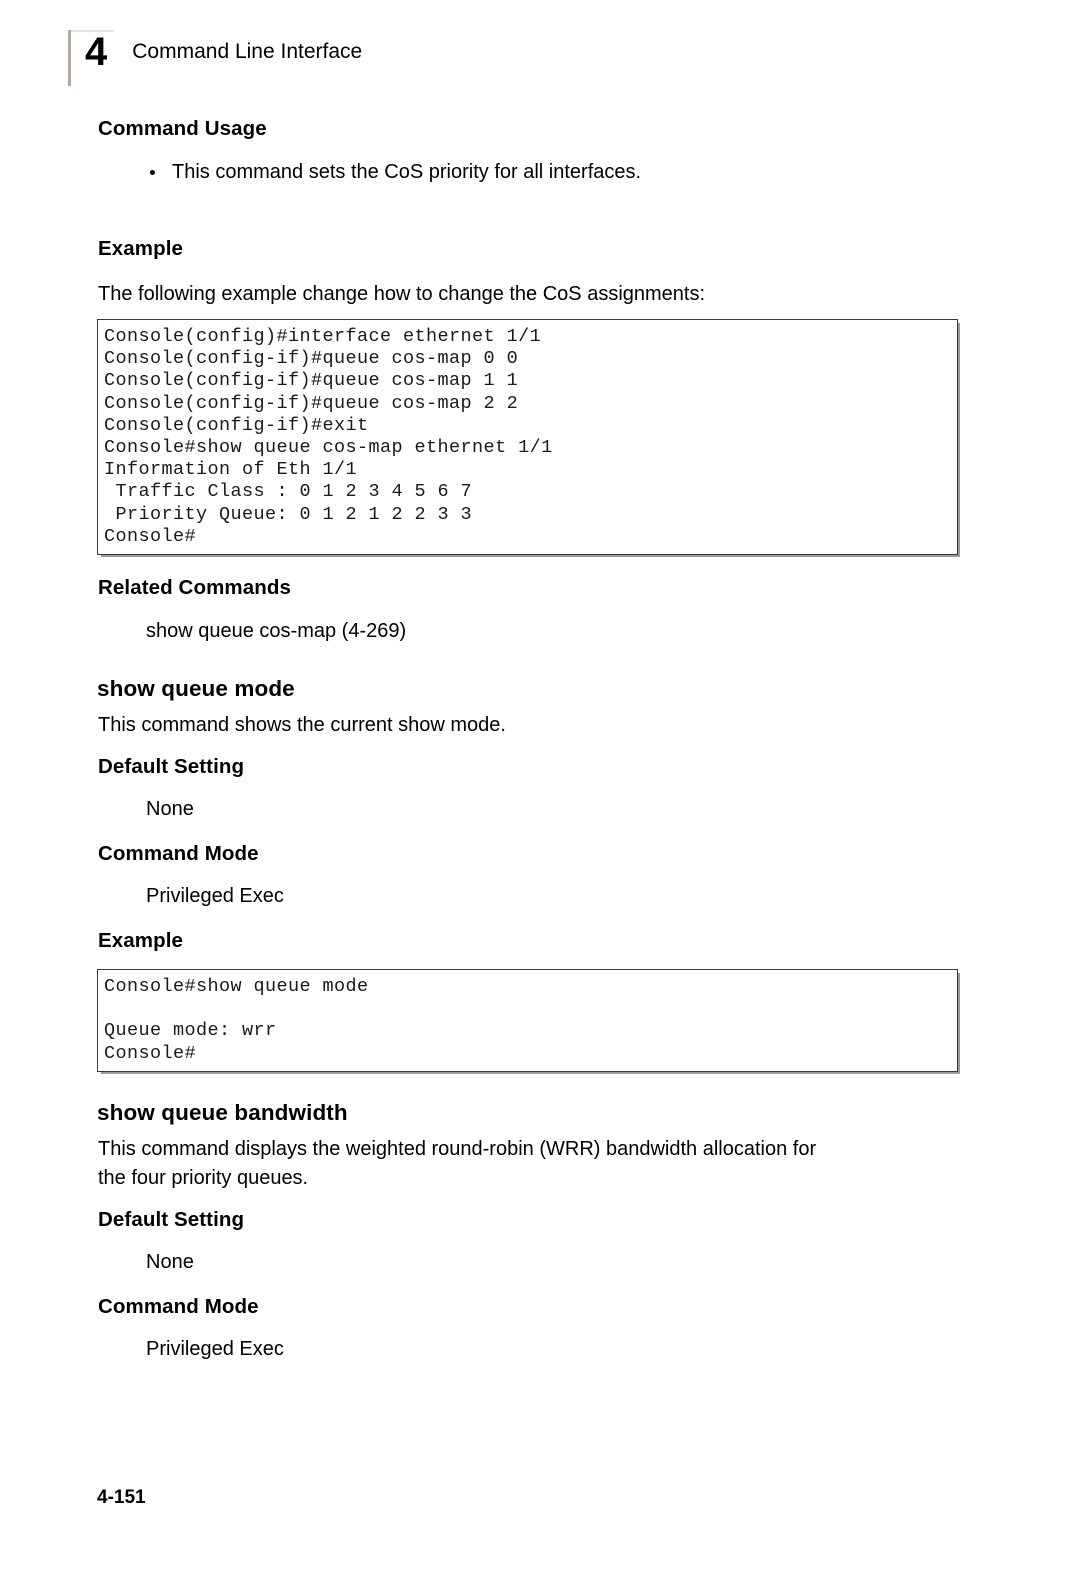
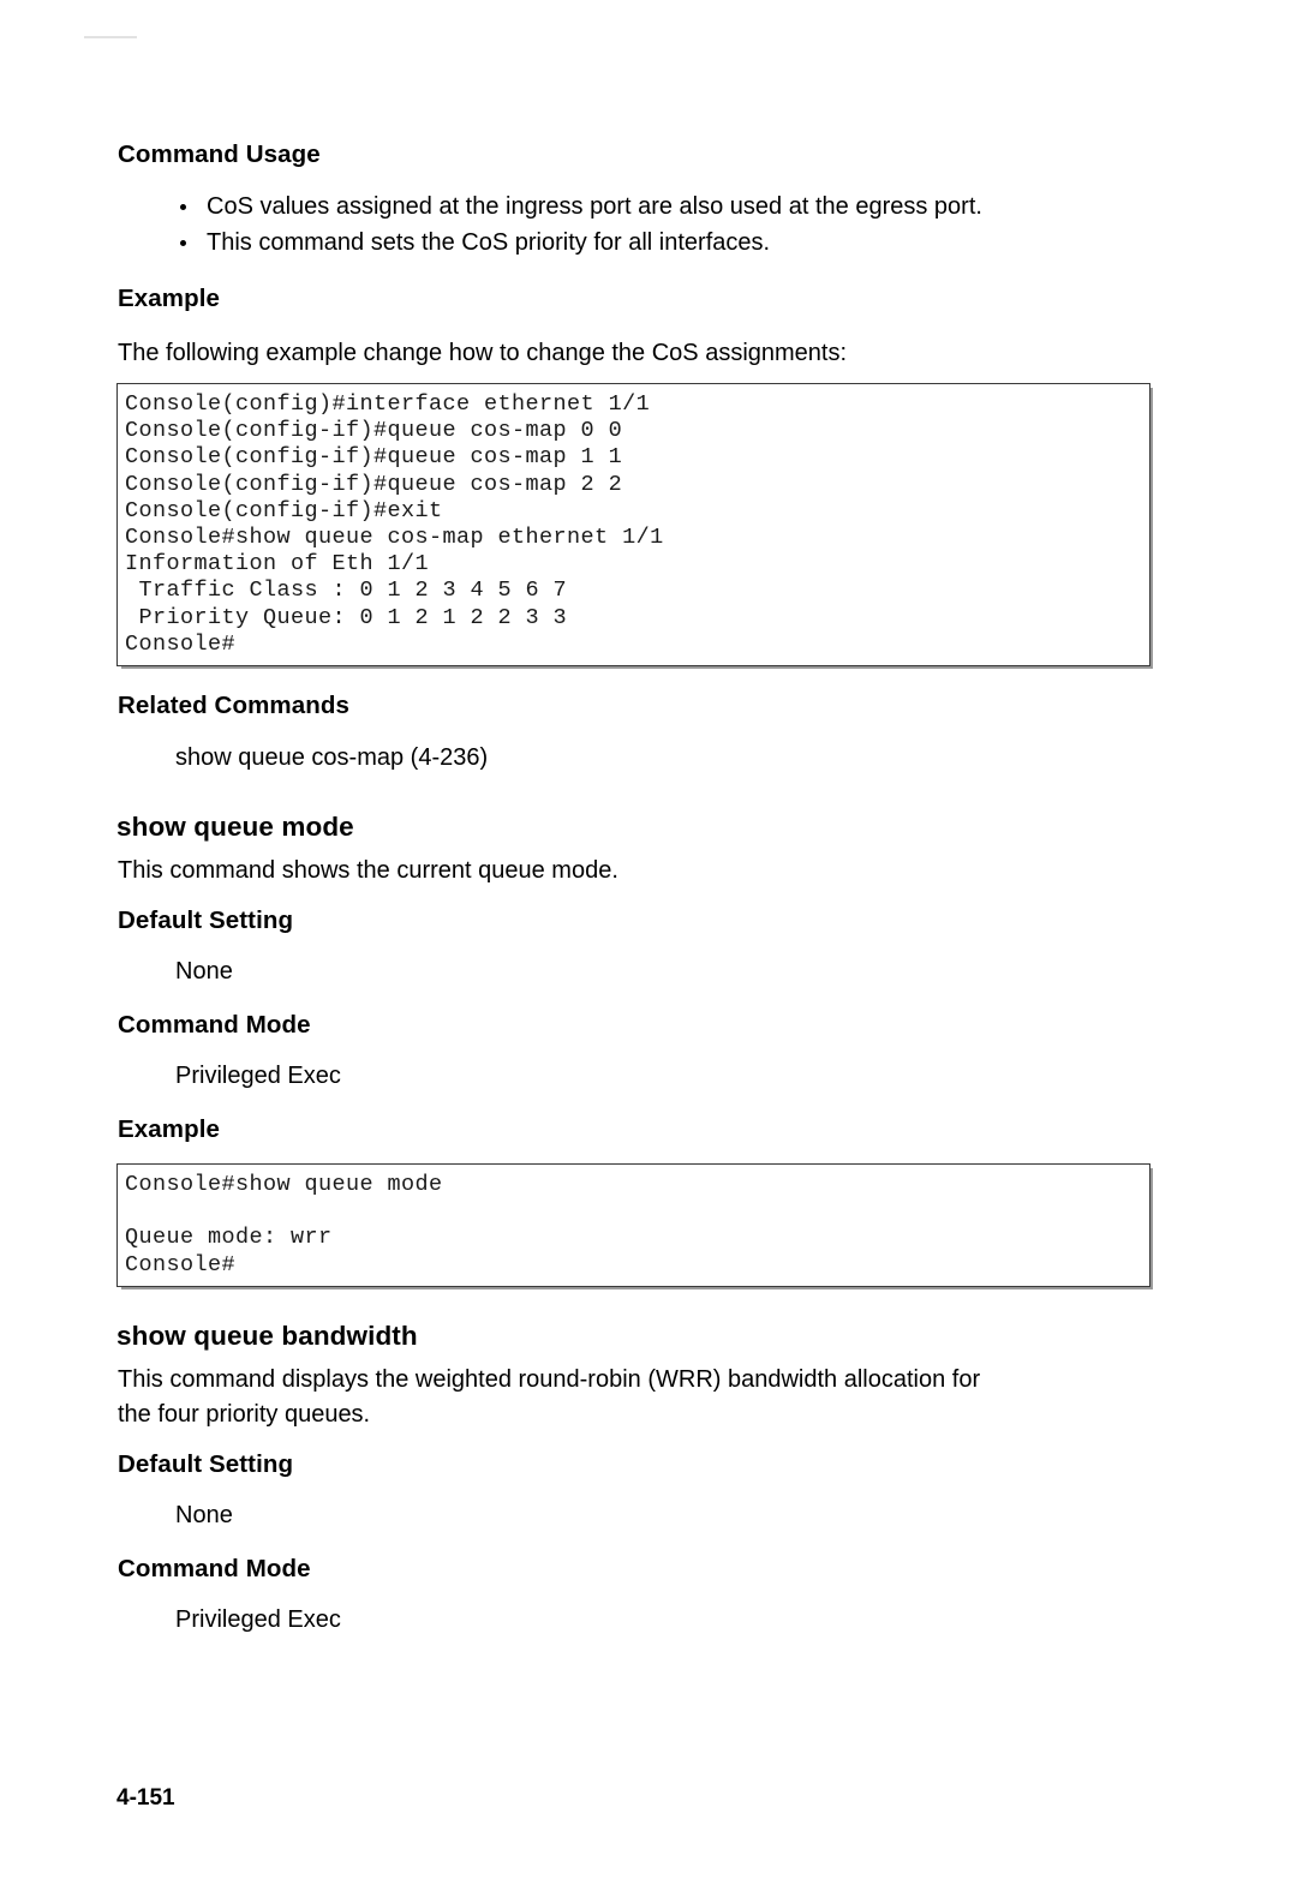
- 4
- Command Line Interface
  Command Usage
+ CoS values assigned at the ingress port are also used at the egress port.
  This command sets the CoS priority for all interfaces.
  Example
  The following example change how to change the CoS assignments:
  Console(config)#interface ethernet 1/1
  Console(config-if)#queue cos-map 0 0
  Console(config-if)#queue cos-map 1 1
  Console(config-if)#queue cos-map 2 2
  Console(config-if)#exit
  Console#show queue cos-map ethernet 1/1
  Information of Eth 1/1
  Traffic Class : 0 1 2 3 4 5 6 7
  Priority Queue: 0 1 2 1 2 2 3 3
  Console#
  Related Commands
- show queue cos-map (4-269)
+ show queue cos-map (4-236)
  show queue mode
- This command shows the current show mode.
+ This command shows the current queue mode.
  Default Setting
  None
  Command Mode
  Privileged Exec
  Example
  Console#show queue mode
  Queue mode: wrr
  Console#
  show queue bandwidth
  This command displays the weighted round-robin (WRR) bandwidth allocation for
  the four priority queues.
  Default Setting
  None
  Command Mode
  Privileged Exec
  4-151
